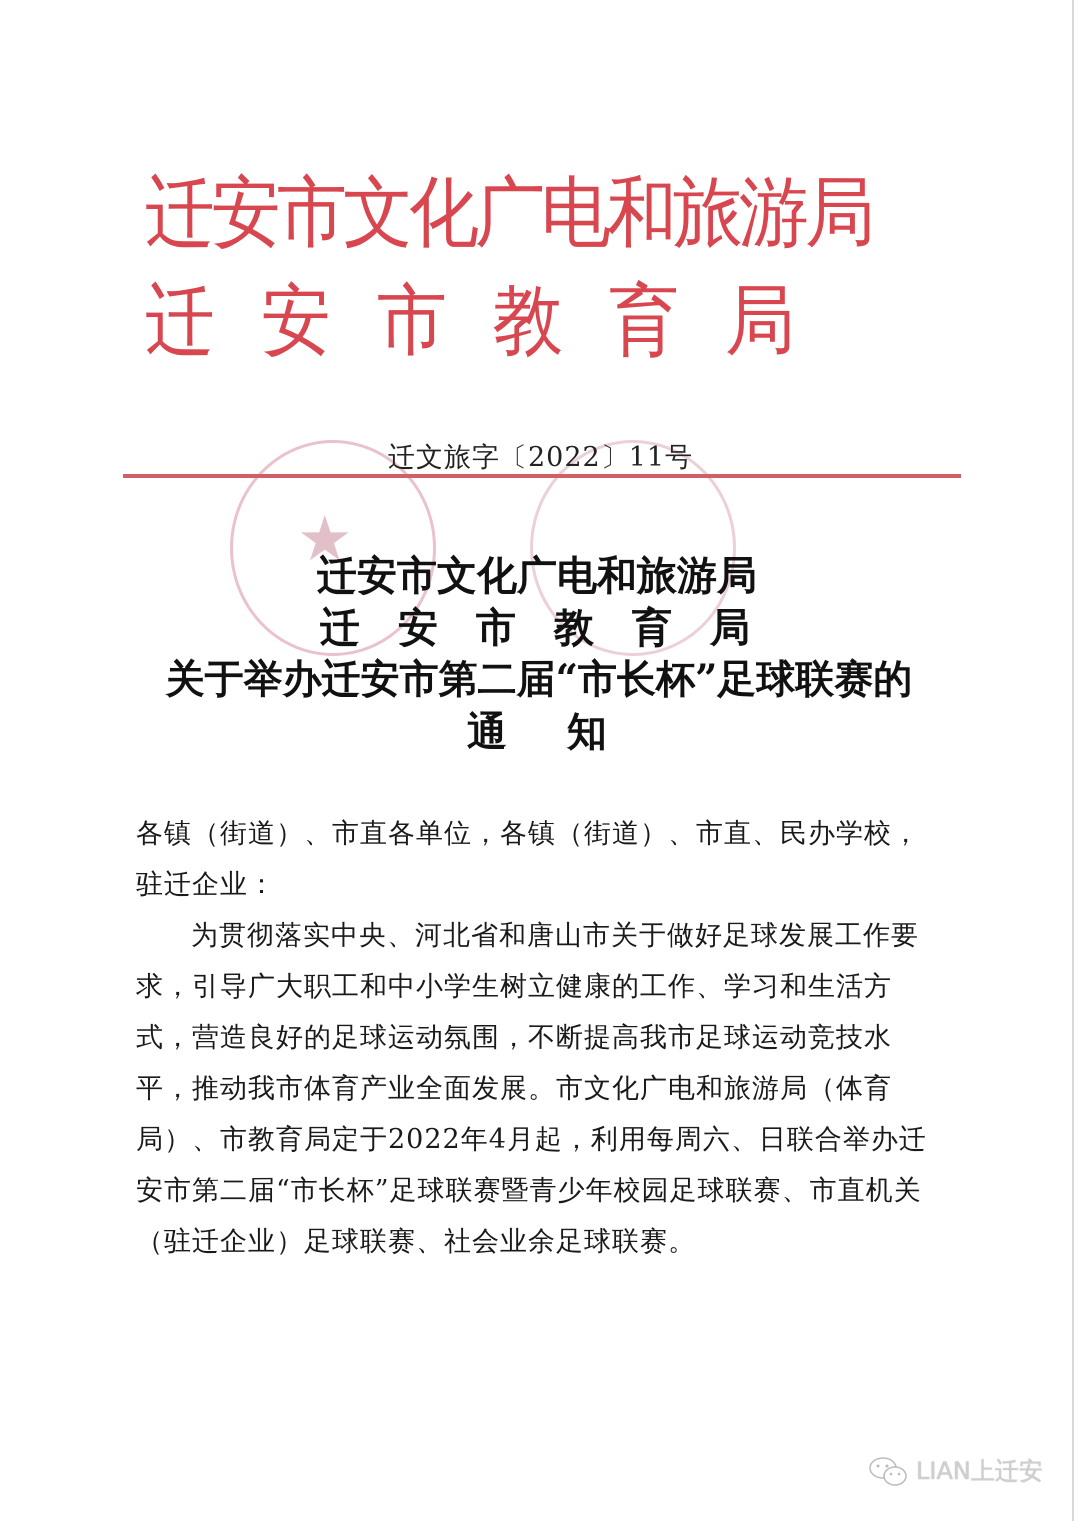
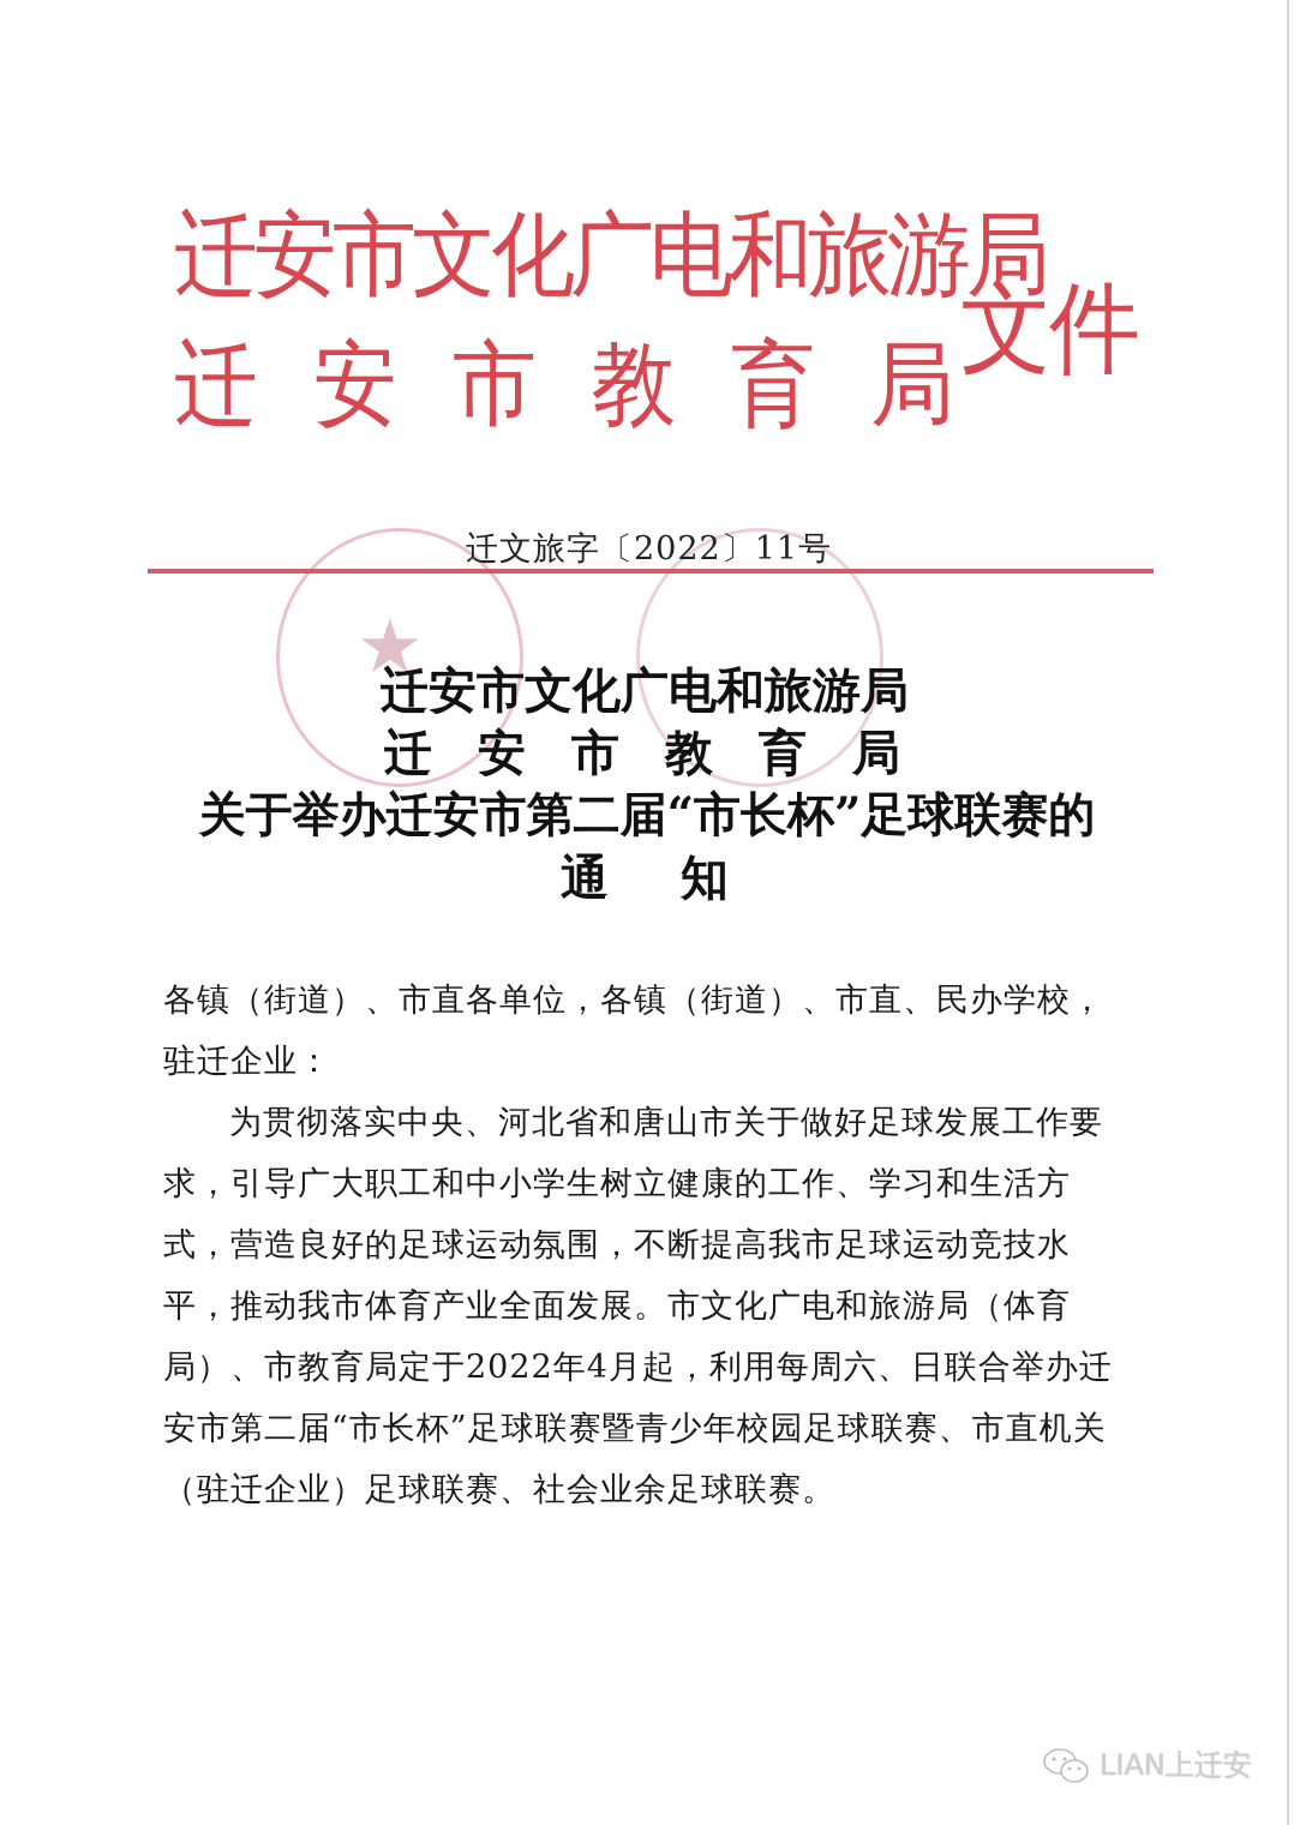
  迁安市文化广电和旅游局
  迁安市教育局
+ 文件
  ★
  迁文旅字〔2022〕11号
  迁安市文化广电和旅游局
  迁安市教育局
  关于举办迁安市第二届“市长杯”足球联赛的
  通知
  各镇（街道）、市直各单位，各镇（街道）、市直、民办学校，驻迁企业：
  为贯彻落实中央、河北省和唐山市关于做好足球发展工作要求，引导广大职工和中小学生树立健康的工作、学习和生活方式，营造良好的足球运动氛围，不断提高我市足球运动竞技水平，推动我市体育产业全面发展。市文化广电和旅游局（体育局）、市教育局定于2022年4月起，利用每周六、日联合举办迁安市第二届“市长杯”足球联赛暨青少年校园足球联赛、市直机关（驻迁企业）足球联赛、社会业余足球联赛。
  LIAN上迁安
